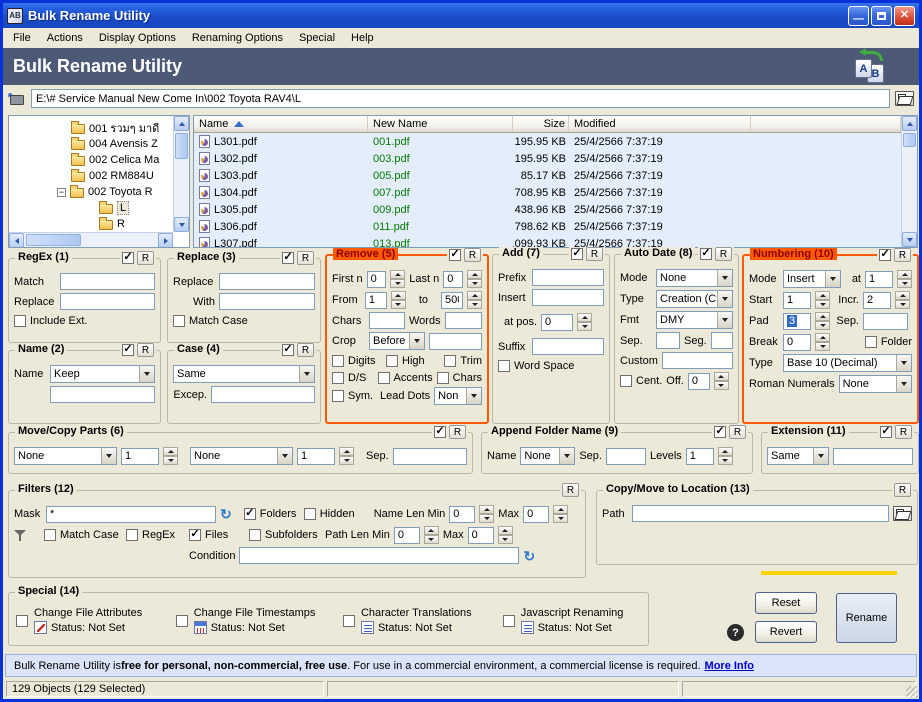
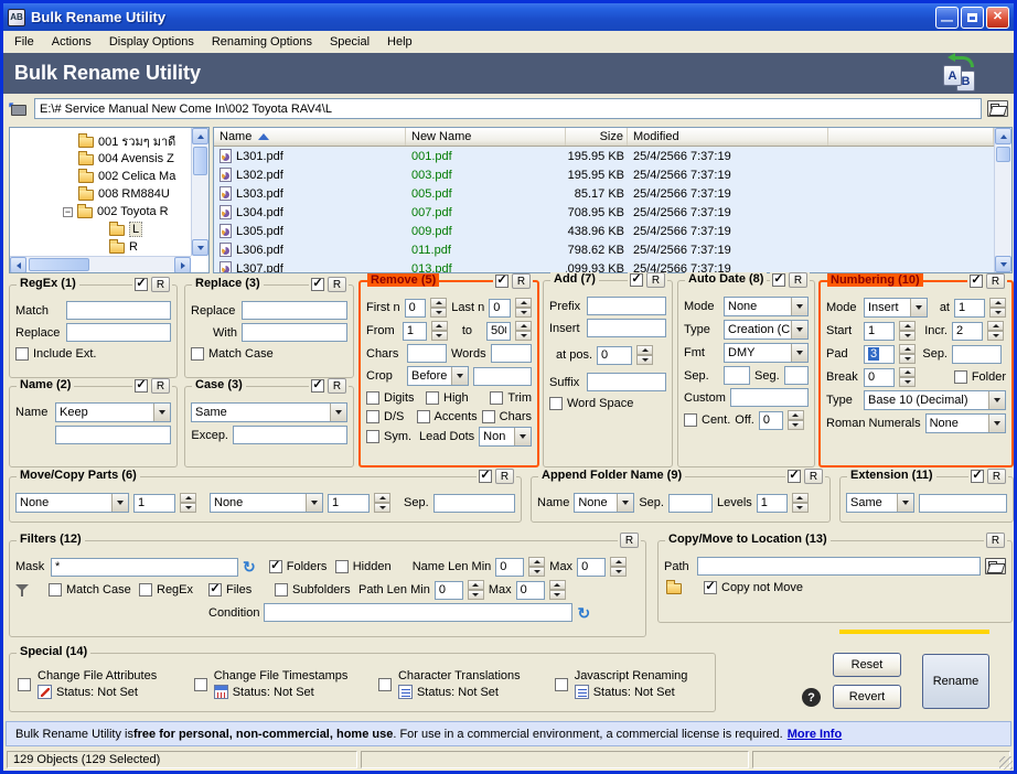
  AB
  Bulk Rename Utility
  —
  ✕
  File
  Actions
  Display Options
  Renaming Options
  Special
  Help
  Bulk Rename Utility
  A
  B
  E:\# Service Manual New Come In\002 Toyota RAV4\L
  001 รวมๆ มาดี
  004 Avensis Z
  002 Celica Ma
- 002 RM884U
+ 008 RM884U
  −
  002 Toyota R
  L
  R
  Name
  New Name
  Size
  Modified
  L301.pdf
  001.pdf
  195.95 KB
  25/4/2566 7:37:19
  L302.pdf
  003.pdf
  195.95 KB
  25/4/2566 7:37:19
  L303.pdf
  005.pdf
  85.17 KB
  25/4/2566 7:37:19
  L304.pdf
  007.pdf
  708.95 KB
  25/4/2566 7:37:19
  L305.pdf
  009.pdf
  438.96 KB
  25/4/2566 7:37:19
  L306.pdf
  011.pdf
  798.62 KB
  25/4/2566 7:37:19
  L307.pdf
  013.pdf
  ,099.93 KB
  25/4/2566 7:37:19
  RegEx (1)
  R
  Match
  Replace
  Include Ext.
  Name (2)
  R
  Name
  Keep
  Replace (3)
  R
  Replace
  With
  Match Case
- Case (4)
+ Case (3)
  R
  Same
  Excep.
  Remove (5)
  R
  First n
  0
  Last n
  0
  From
  1
  to
  Chars
  Words
  Crop
  Before
  Digits
  High
  Trim
  D/S
  Accents
  Chars
  Sym.
  Lead Dots
  Non
  Add (7)
  R
  Prefix
  Insert
  at pos.
  0
  Suffix
  Word Space
  Auto Date (8)
  R
  Mode
  None
  Type
  Creation (C
  Fmt
  DMY
  Sep.
  Seg.
  Custom
  Cent.
  Off.
  0
  Numbering (10)
  R
  Mode
  Insert
  at
  1
  Start
  1
  Incr.
  2
  Pad
  3
  Sep.
  Break
  0
  Folder
  Type
  Base 10 (Decimal)
  Roman Numerals
  None
  Move/Copy Parts (6)
  R
  None
  1
  None
  1
  Sep.
  Append Folder Name (9)
  R
  Name
  None
  Sep.
  Levels
  1
  Extension (11)
  R
  Same
  Filters (12)
  R
  Mask
  *
  ↻
  Folders
  Hidden
  Name Len Min
  0
  Max
  0
  Match Case
  RegEx
  Files
  Subfolders
  Path Len Min
  0
  Max
  0
  Condition
  ↻
  Copy/Move to Location (13)
  R
  Path
+ Copy not Move
  Special (14)
  Change File Attributes
  Status: Not Set
  Change File Timestamps
  Status: Not Set
  Character Translations
  Status: Not Set
  Javascript Renaming
  Status: Not Set
  ?
  Reset
  Revert
  Rename
  Bulk Rename Utility is
- free for personal, non-commercial, free use
+ free for personal, non-commercial, home use
  . For use in a commercial environment, a commercial license is required.
  More Info
  129 Objects (129 Selected)
